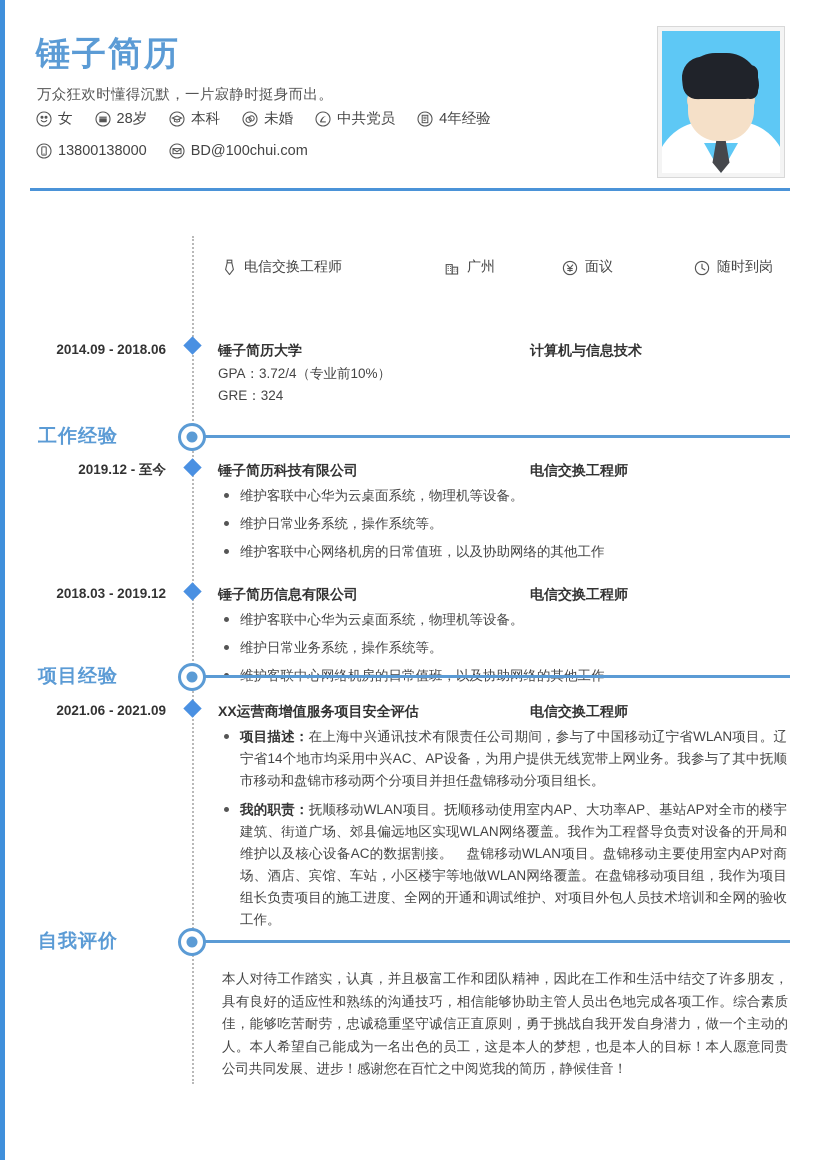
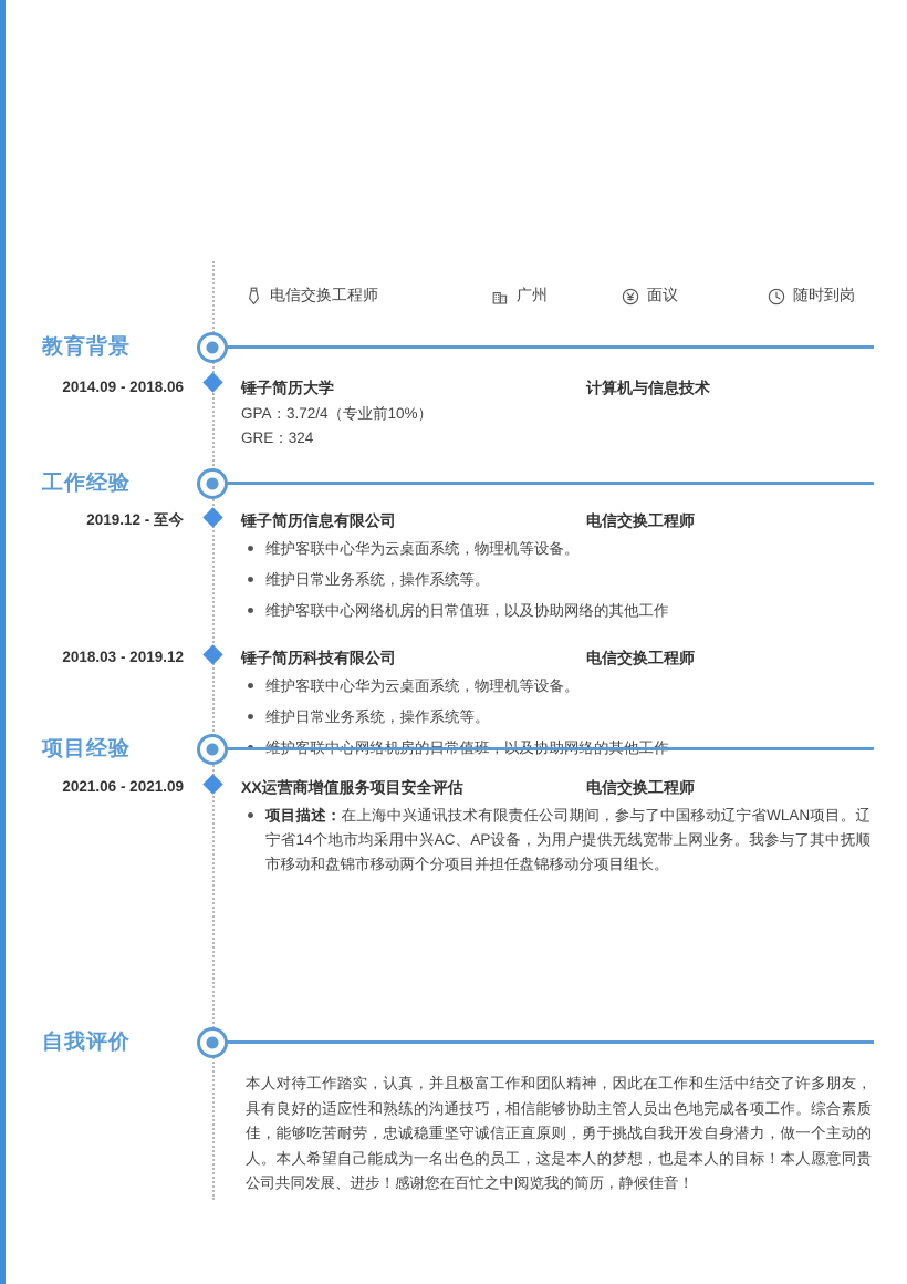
- 锤子简历
- 万众狂欢时懂得沉默，一片寂静时挺身而出。
- 女
- 28岁
- 本科
- 未婚
- 中共党员
- 4年经验
- 13800138000
- BD@100chui.com
  电信交换工程师
  广州
  面议
  随时到岗
+ 教育背景
  2014.09 - 2018.06
  锤子简历大学
  计算机与信息技术
  GPA：3.72/4（专业前10%）
  GRE：324
  工作经验
  2019.12 - 至今
- 锤子简历科技有限公司
+ 锤子简历信息有限公司
  电信交换工程师
  维护客联中心华为云桌面系统，物理机等设备。
  维护日常业务系统，操作系统等。
  维护客联中心网络机房的日常值班，以及协助网络的其他工作
  2018.03 - 2019.12
- 锤子简历信息有限公司
+ 锤子简历科技有限公司
  电信交换工程师
  维护客联中心华为云桌面系统，物理机等设备。
  维护日常业务系统，操作系统等。
  项目经验
  2021.06 - 2021.09
  XX运营商增值服务项目安全评估
  电信交换工程师
  项目描述：在上海中兴通讯技术有限责任公司期间，参与了中国移动辽宁省WLAN项目。辽宁省14个地市均采用中兴AC、AP设备，为用户提供无线宽带上网业务。我参与了其中抚顺市移动和盘锦市移动两个分项目并担任盘锦移动分项目组长。
- 我的职责：抚顺移动WLAN项目。抚顺移动使用室内AP、大功率AP、基站AP对全市的楼宇建筑、街道广场、郊县偏远地区实现WLAN网络覆盖。我作为工程督导负责对设备的开局和维护以及核心设备AC的数据割接。 盘锦移动WLAN项目。盘锦移动主要使用室内AP对商场、酒店、宾馆、车站，小区楼宇等地做WLAN网络覆盖。在盘锦移动项目组，我作为项目组长负责项目的施工进度、全网的开通和调试维护、对项目外包人员技术培训和全网的验收工作。
  自我评价
  本人对待工作踏实，认真，并且极富工作和团队精神，因此在工作和生活中结交了许多朋友，具有良好的适应性和熟练的沟通技巧，相信能够协助主管人员出色地完成各项工作。综合素质佳，能够吃苦耐劳，忠诚稳重坚守诚信正直原则，勇于挑战自我开发自身潜力，做一个主动的人。本人希望自己能成为一名出色的员工，这是本人的梦想，也是本人的目标！本人愿意同贵公司共同发展、进步！感谢您在百忙之中阅览我的简历，静候佳音！
